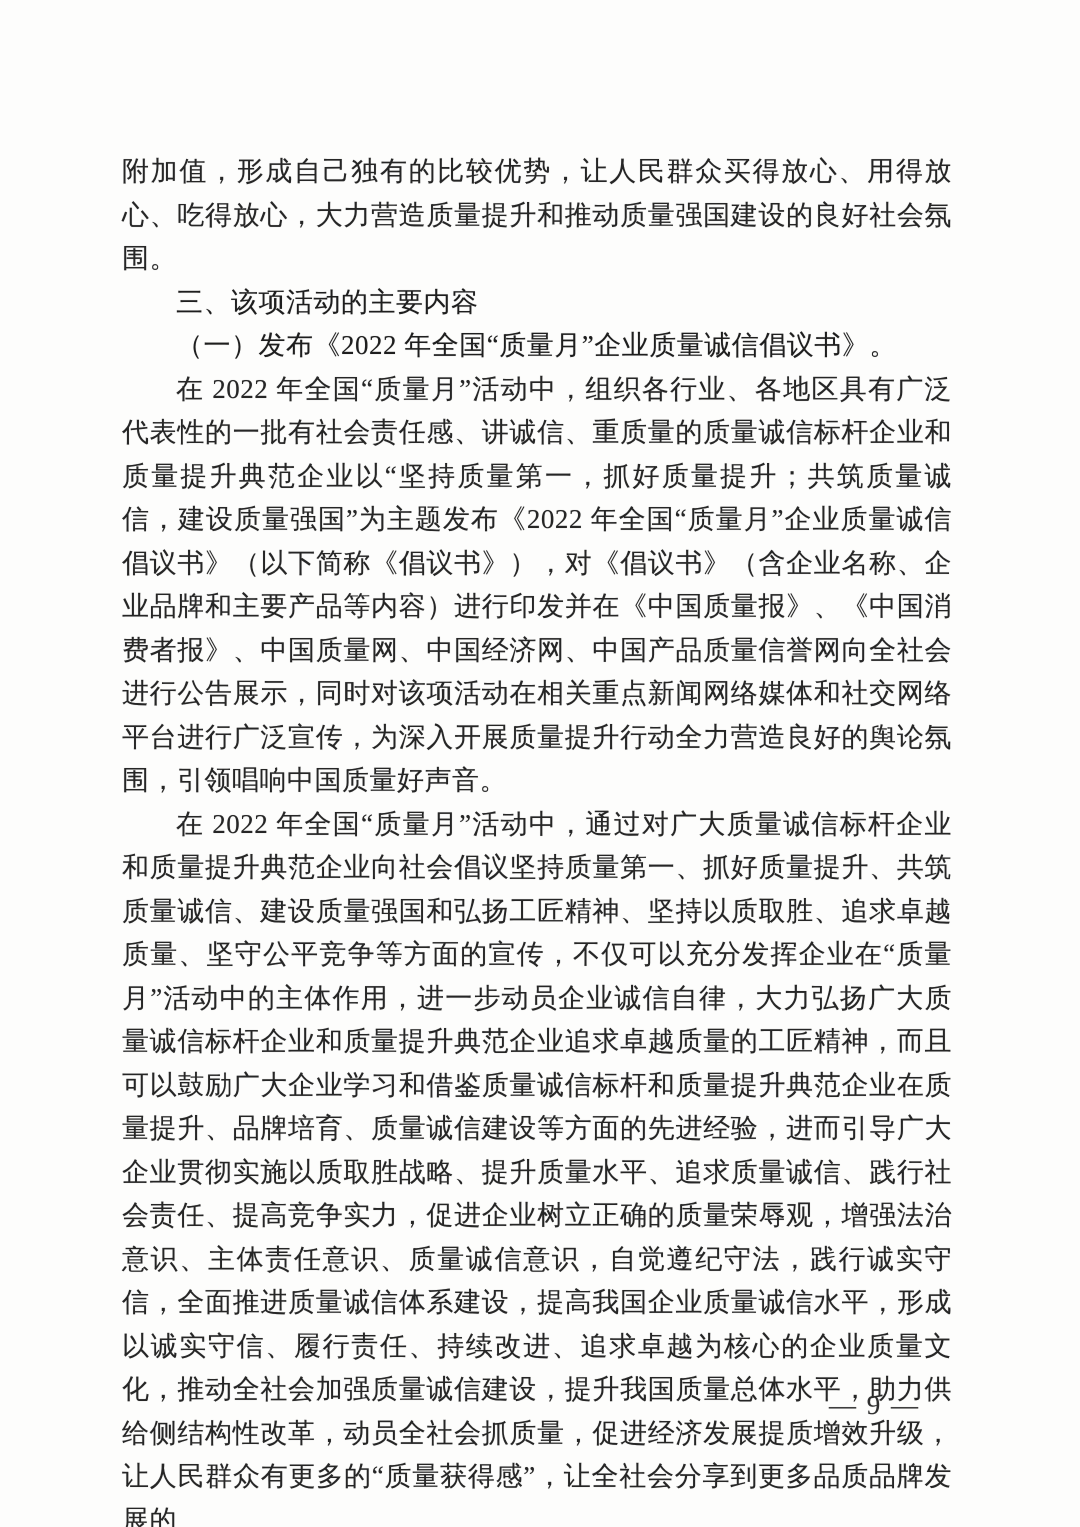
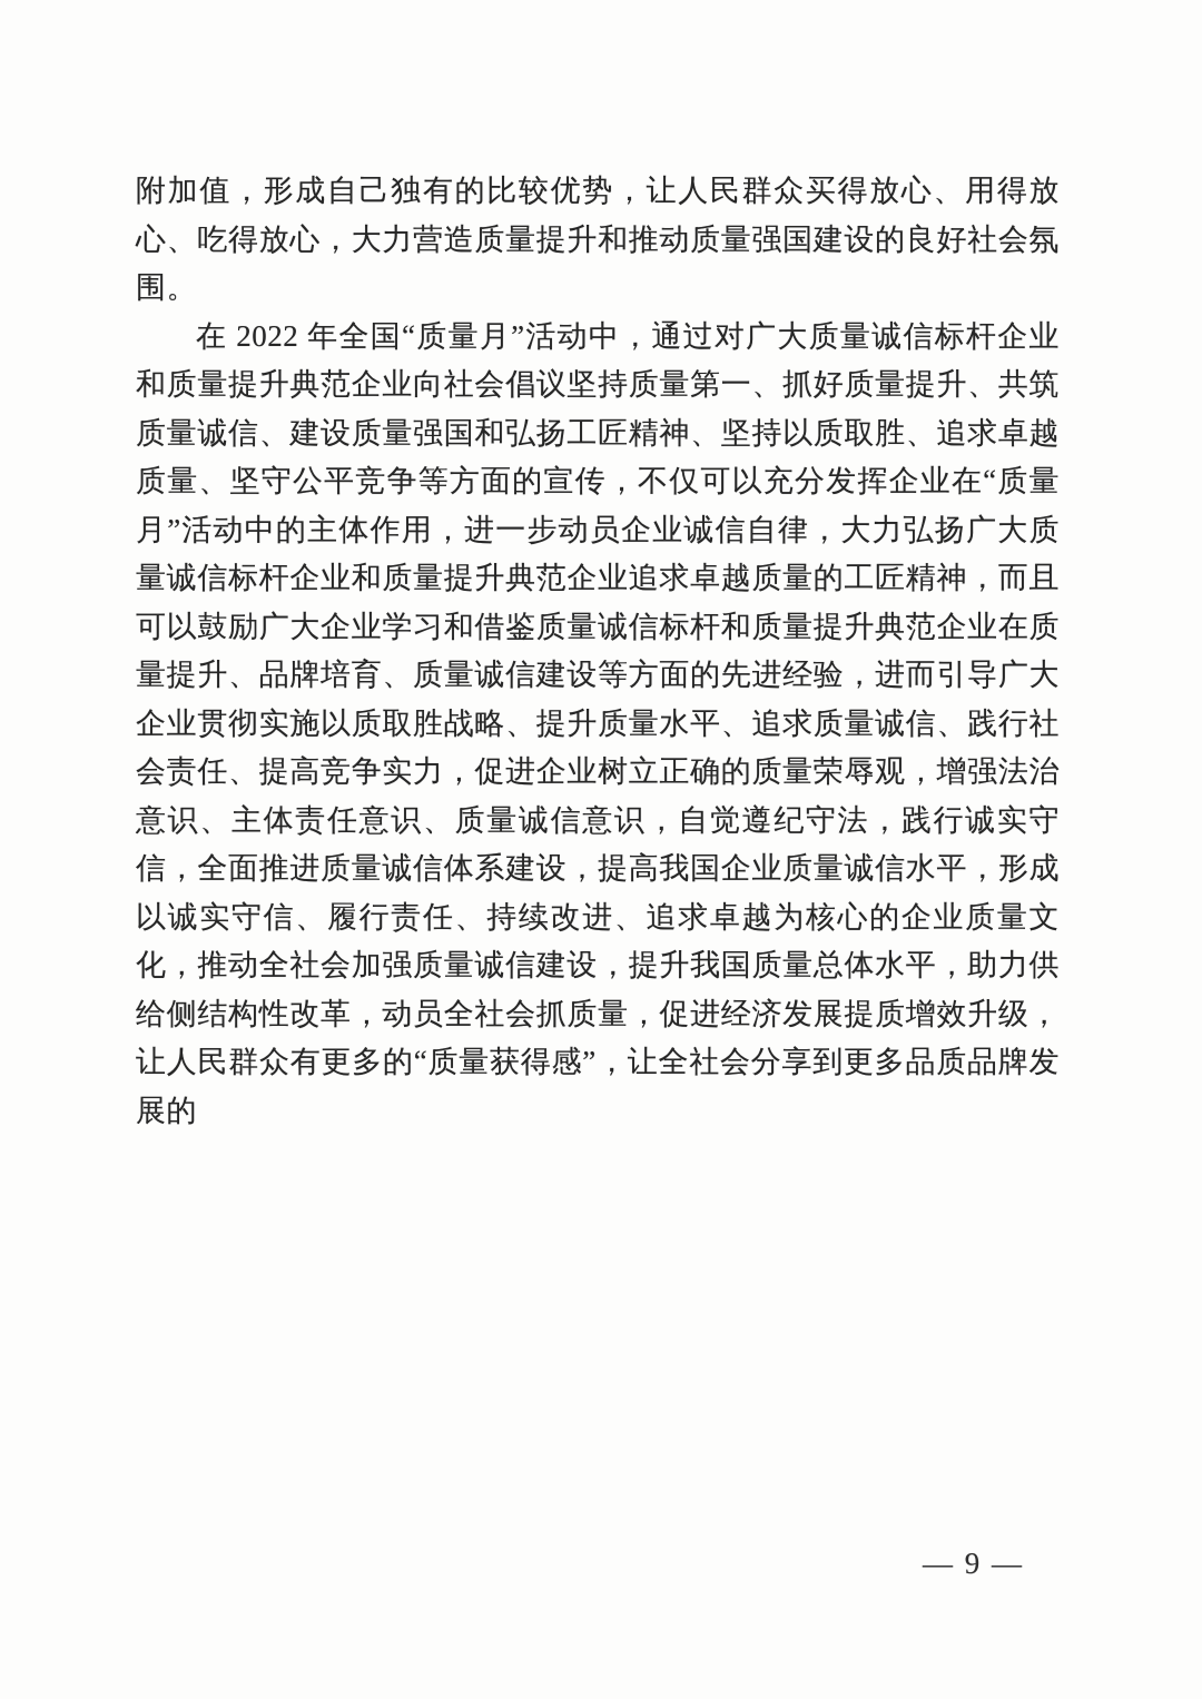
  附加值，形成自己独有的比较优势，让人民群众买得放心、用得放心、吃得放心，大力营造质量提升和推动质量强国建设的良好社会氛围。
- 三、该项活动的主要内容
- （一）发布《2022 年全国“质量月”企业质量诚信倡议书》。
- 在 2022 年全国“质量月”活动中，组织各行业、各地区具有广泛代表性的一批有社会责任感、讲诚信、重质量的质量诚信标杆企业和质量提升典范企业以“坚持质量第一，抓好质量提升；共筑质量诚信，建设质量强国”为主题发布《2022 年全国“质量月”企业质量诚信倡议书》（以下简称《倡议书》），对《倡议书》（含企业名称、企业品牌和主要产品等内容）进行印发并在《中国质量报》、《中国消费者报》、中国质量网、中国经济网、中国产品质量信誉网向全社会进行公告展示，同时对该项活动在相关重点新闻网络媒体和社交网络平台进行广泛宣传，为深入开展质量提升行动全力营造良好的舆论氛围，引领唱响中国质量好声音。
  在 2022 年全国“质量月”活动中，通过对广大质量诚信标杆企业和质量提升典范企业向社会倡议坚持质量第一、抓好质量提升、共筑质量诚信、建设质量强国和弘扬工匠精神、坚持以质取胜、追求卓越质量、坚守公平竞争等方面的宣传，不仅可以充分发挥企业在“质量月”活动中的主体作用，进一步动员企业诚信自律，大力弘扬广大质量诚信标杆企业和质量提升典范企业追求卓越质量的工匠精神，而且可以鼓励广大企业学习和借鉴质量诚信标杆和质量提升典范企业在质量提升、品牌培育、质量诚信建设等方面的先进经验，进而引导广大企业贯彻实施以质取胜战略、提升质量水平、追求质量诚信、践行社会责任、提高竞争实力，促进企业树立正确的质量荣辱观，增强法治意识、主体责任意识、质量诚信意识，自觉遵纪守法，践行诚实守信，全面推进质量诚信体系建设，提高我国企业质量诚信水平，形成以诚实守信、履行责任、持续改进、追求卓越为核心的企业质量文化，推动全社会加强质量诚信建设，提升我国质量总体水平，助力供给侧结构性改革，动员全社会抓质量，促进经济发展提质增效升级，让人民群众有更多的“质量获得感”，让全社会分享到更多品质品牌发展的
  — 9 —
